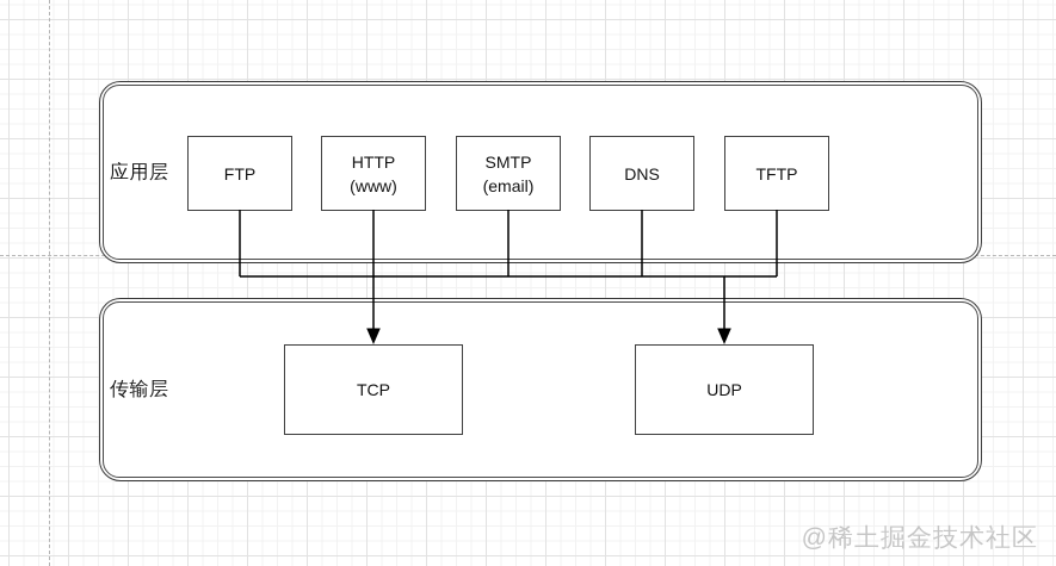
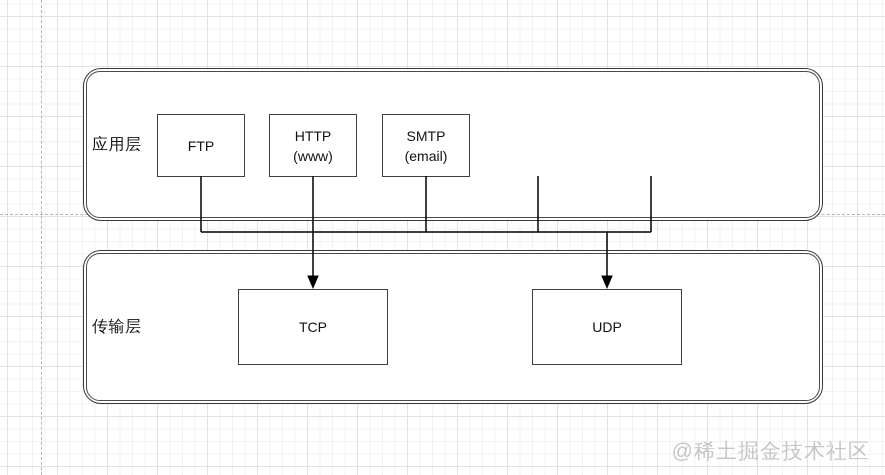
  应用层
  传输层
  FTP
  HTTP
  (www)
  SMTP
  (email)
- DNS
- TFTP
  TCP
  UDP
  @稀土掘金技术社区
